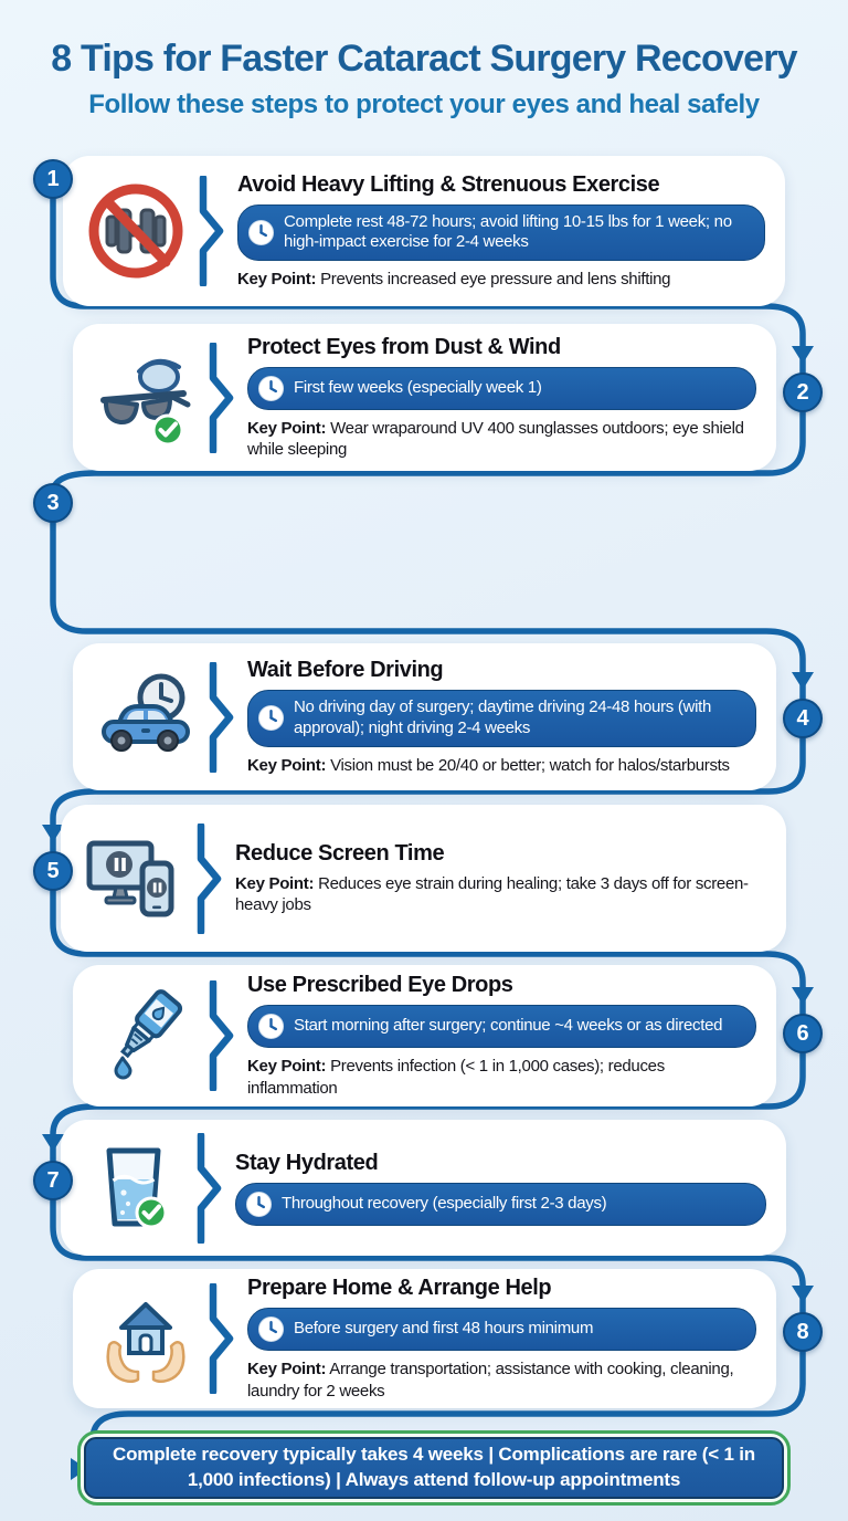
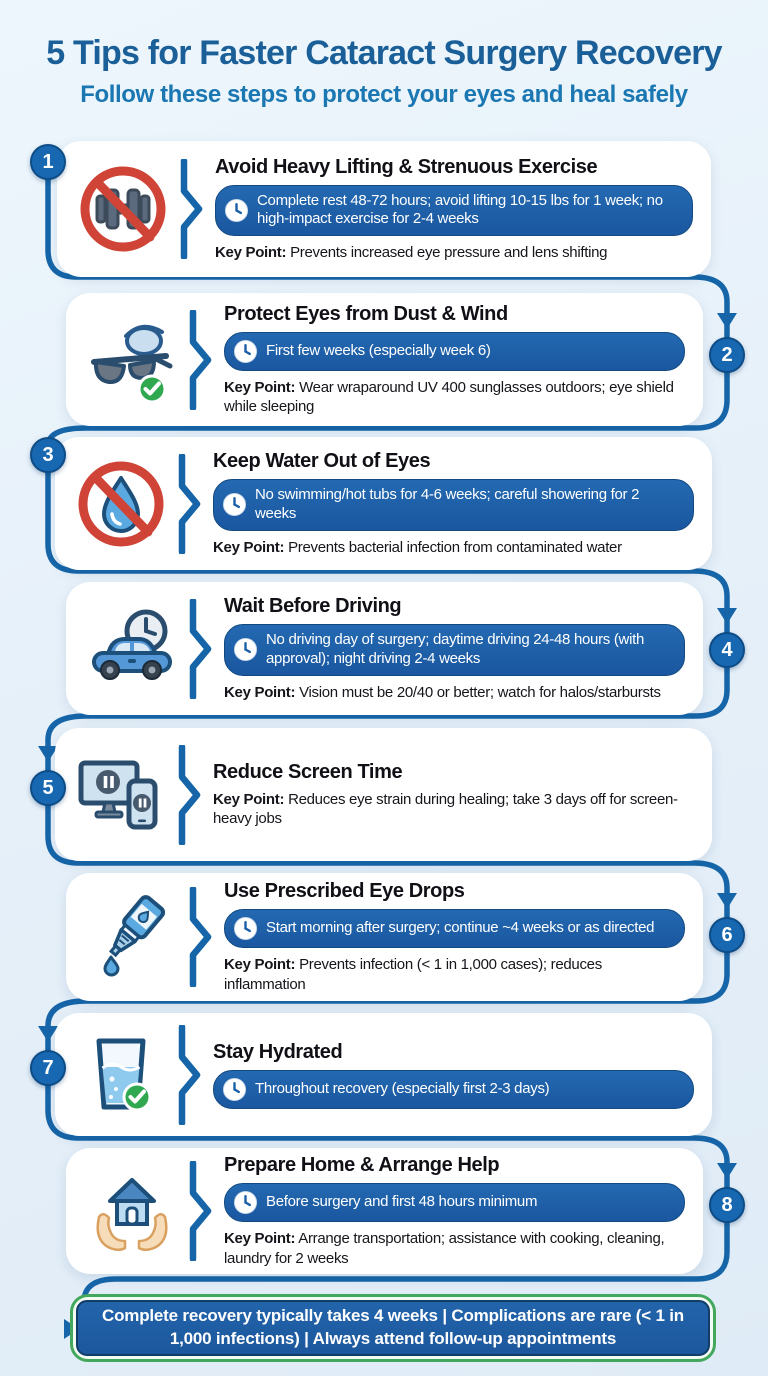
- 8 Tips for Faster Cataract Surgery Recovery
+ 5 Tips for Faster Cataract Surgery Recovery
  Follow these steps to protect your eyes and heal safely
  Avoid Heavy Lifting & Strenuous Exercise
  Complete rest 48-72 hours; avoid lifting 10-15 lbs for 1 week; no high-impact exercise for 2-4 weeks
  Key Point: Prevents increased eye pressure and lens shifting
  Protect Eyes from Dust & Wind
- First few weeks (especially week 1)
+ First few weeks (especially week 6)
  Key Point: Wear wraparound UV 400 sunglasses outdoors; eye shield while sleeping
+ Keep Water Out of Eyes
+ No swimming/hot tubs for 4-6 weeks; careful showering for 2 weeks
+ Key Point: Prevents bacterial infection from contaminated water
  Wait Before Driving
  No driving day of surgery; daytime driving 24-48 hours (with approval); night driving 2-4 weeks
  Key Point: Vision must be 20/40 or better; watch for halos/starbursts
  Reduce Screen Time
  Key Point: Reduces eye strain during healing; take 3 days off for screen-heavy jobs
  Use Prescribed Eye Drops
  Start morning after surgery; continue ~4 weeks or as directed
  Key Point: Prevents infection (< 1 in 1,000 cases); reduces inflammation
  Stay Hydrated
  Throughout recovery (especially first 2-3 days)
  Prepare Home & Arrange Help
  Before surgery and first 48 hours minimum
  Key Point: Arrange transportation; assistance with cooking, cleaning, laundry for 2 weeks
  1
  2
  3
  4
  5
  6
  7
  8
  Complete recovery typically takes 4 weeks | Complications are rare (< 1 in 1,000 infections) | Always attend follow-up appointments
